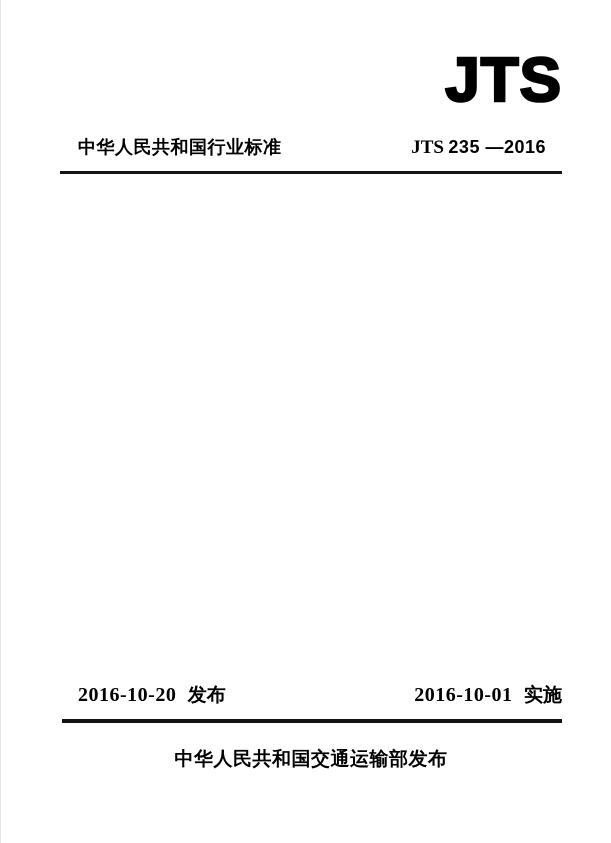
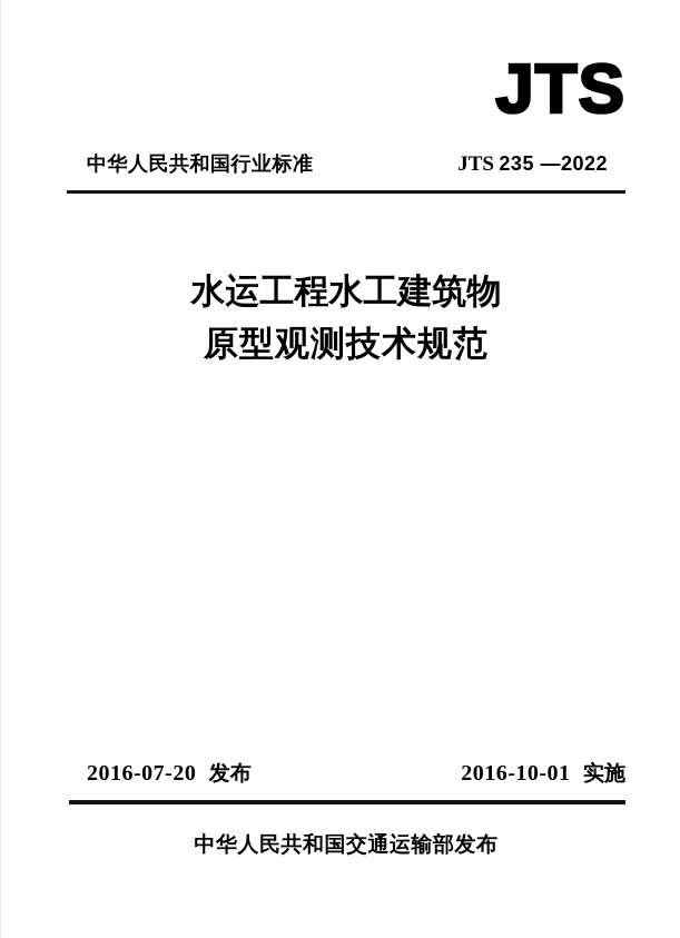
  JTS
  中华人民共和国行业标准
- JTS 235 —2016
+ JTS 235 —2022
+ 水运工程水工建筑物
+ 原型观测技术规范
- 2016-10-20 发布
+ 2016-07-20 发布
  2016-10-01 实施
  中华人民共和国交通运输部发布
